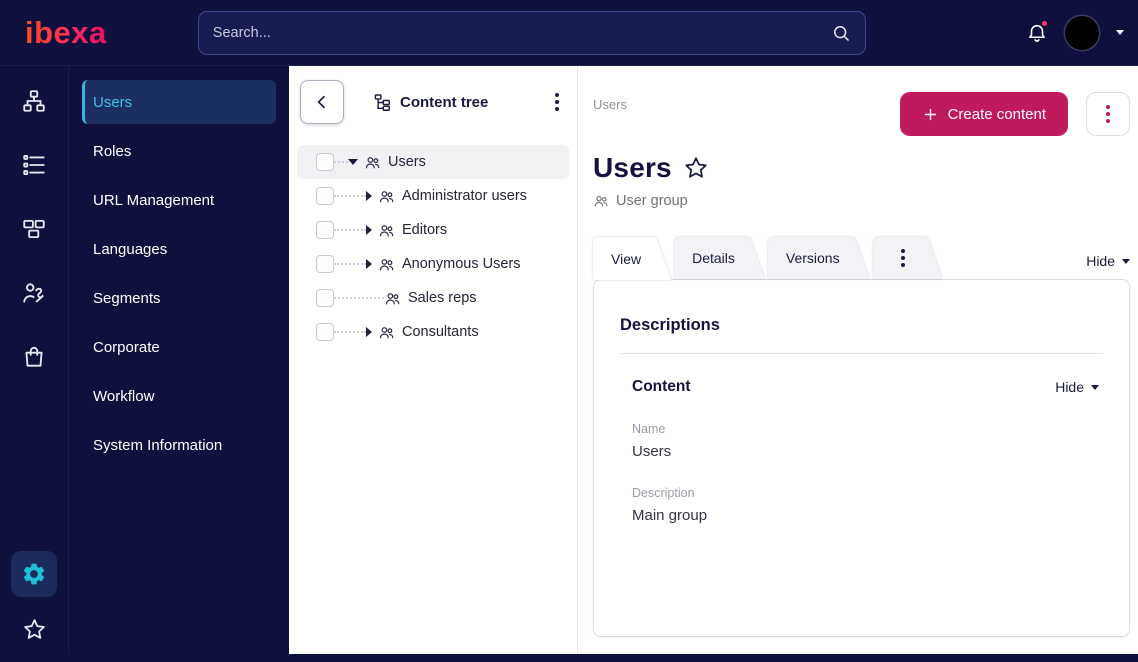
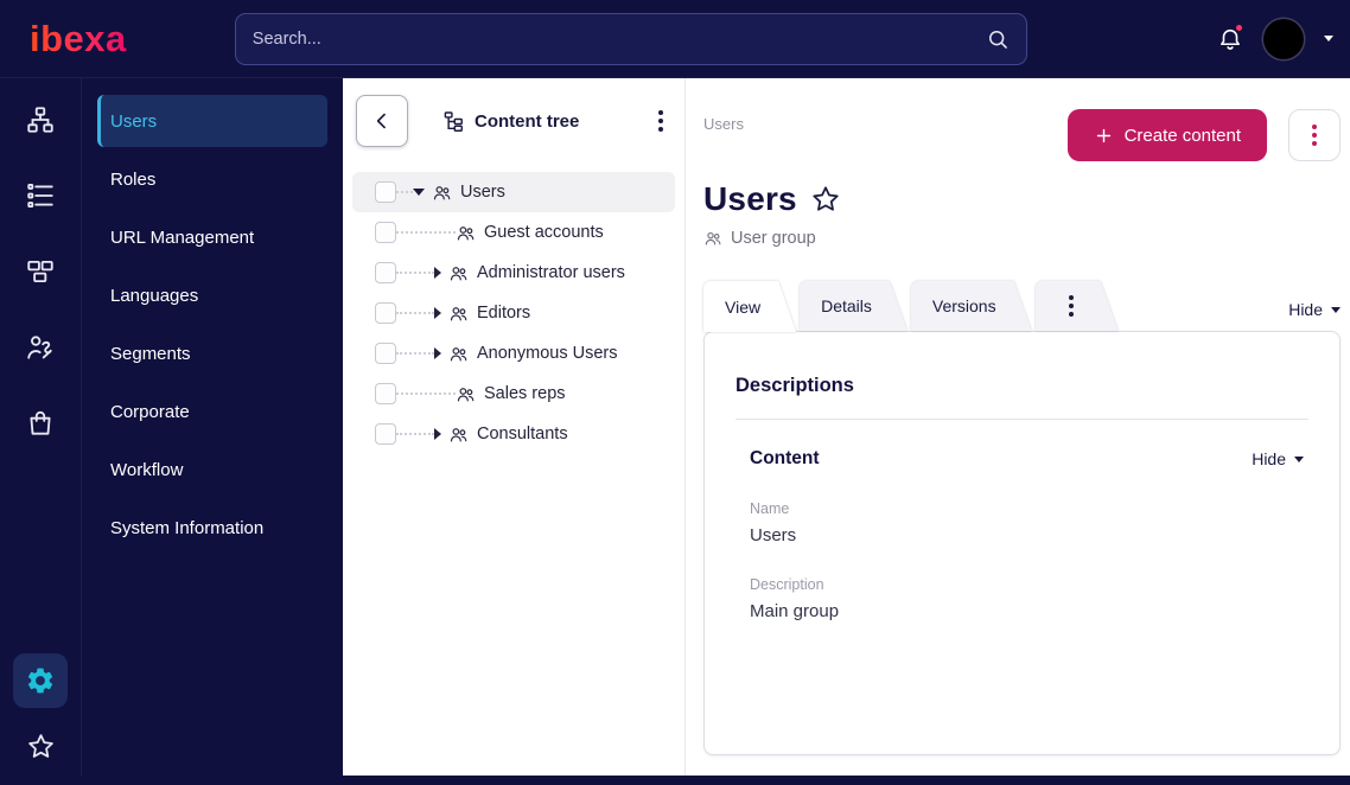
  ibexa
  Search...
  Users
  Roles
  URL Management
  Languages
  Segments
  Corporate
  Workflow
  System Information
  Content tree
  Users
+ Guest accounts
  Administrator users
  Editors
  Anonymous Users
  Sales reps
  Consultants
  Users
  Create content
  Users
  User group
  View
  Details
  Versions
  Hide
  Descriptions
  Content
  Hide
  Name
  Users
  Description
  Main group
